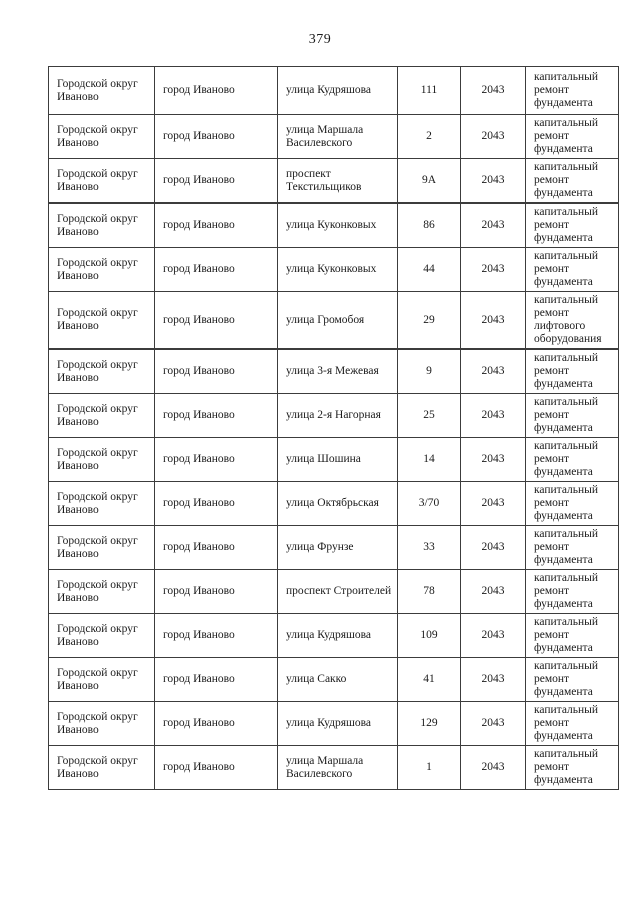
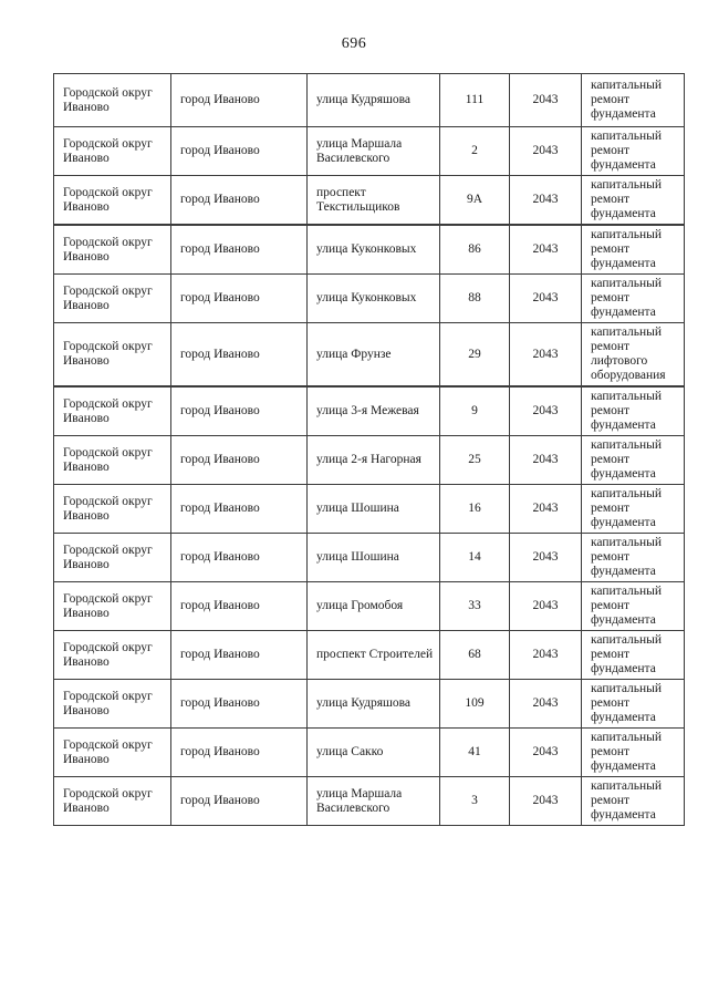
- 379
+ 696
  Городской округ Иваново	город Иваново	улица Кудряшова	111	2043	капитальный ремонт фундамента
  Городской округ Иваново	город Иваново	улица Маршала Василевского	2	2043	капитальный ремонт фундамента
  Городской округ Иваново	город Иваново	проспект Текстильщиков	9А	2043	капитальный ремонт фундамента
  Городской округ Иваново	город Иваново	улица Куконковых	86	2043	капитальный ремонт фундамента
- Городской округ Иваново	город Иваново	улица Куконковых	44	2043	капитальный ремонт фундамента
+ Городской округ Иваново	город Иваново	улица Куконковых	88	2043	капитальный ремонт фундамента
- Городской округ Иваново	город Иваново	улица Громобоя	29	2043	капитальный ремонт лифтового оборудования
+ Городской округ Иваново	город Иваново	улица Фрунзе	29	2043	капитальный ремонт лифтового оборудования
  Городской округ Иваново	город Иваново	улица 3-я Межевая	9	2043	капитальный ремонт фундамента
  Городской округ Иваново	город Иваново	улица 2-я Нагорная	25	2043	капитальный ремонт фундамента
+ Городской округ Иваново	город Иваново	улица Шошина	16	2043	капитальный ремонт фундамента
  Городской округ Иваново	город Иваново	улица Шошина	14	2043	капитальный ремонт фундамента
- Городской округ Иваново	город Иваново	улица Октябрьская	3/70	2043	капитальный ремонт фундамента
- Городской округ Иваново	город Иваново	улица Фрунзе	33	2043	капитальный ремонт фундамента
+ Городской округ Иваново	город Иваново	улица Громобоя	33	2043	капитальный ремонт фундамента
- Городской округ Иваново	город Иваново	проспект Строителей	78	2043	капитальный ремонт фундамента
+ Городской округ Иваново	город Иваново	проспект Строителей	68	2043	капитальный ремонт фундамента
  Городской округ Иваново	город Иваново	улица Кудряшова	109	2043	капитальный ремонт фундамента
  Городской округ Иваново	город Иваново	улица Сакко	41	2043	капитальный ремонт фундамента
- Городской округ Иваново	город Иваново	улица Кудряшова	129	2043	капитальный ремонт фундамента
- Городской округ Иваново	город Иваново	улица Маршала Василевского	1	2043	капитальный ремонт фундамента
+ Городской округ Иваново	город Иваново	улица Маршала Василевского	3	2043	капитальный ремонт фундамента
